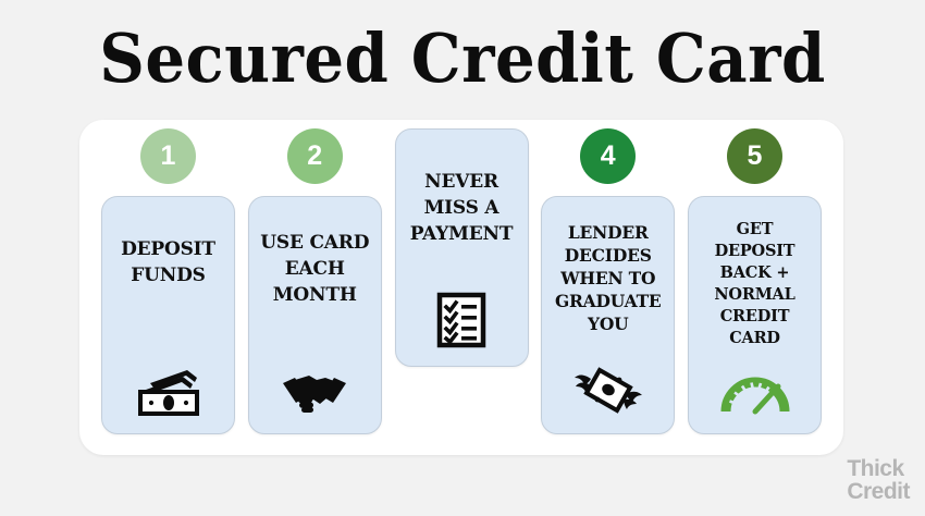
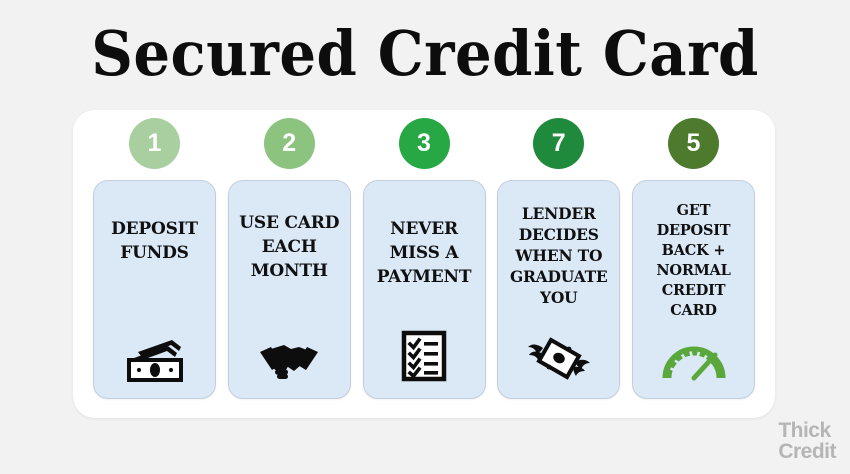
  Secured Credit Card
  1
  DEPOSIT
  FUNDS
  2
  USE CARD
  EACH
  MONTH
+ 3
  NEVER
  MISS A
  PAYMENT
- 4
+ 7
  LENDER
  DECIDES
  WHEN TO
  GRADUATE
  YOU
  5
  GET
  DEPOSIT
  BACK +
  NORMAL
  CREDIT
  CARD
  Thick
  Credit
